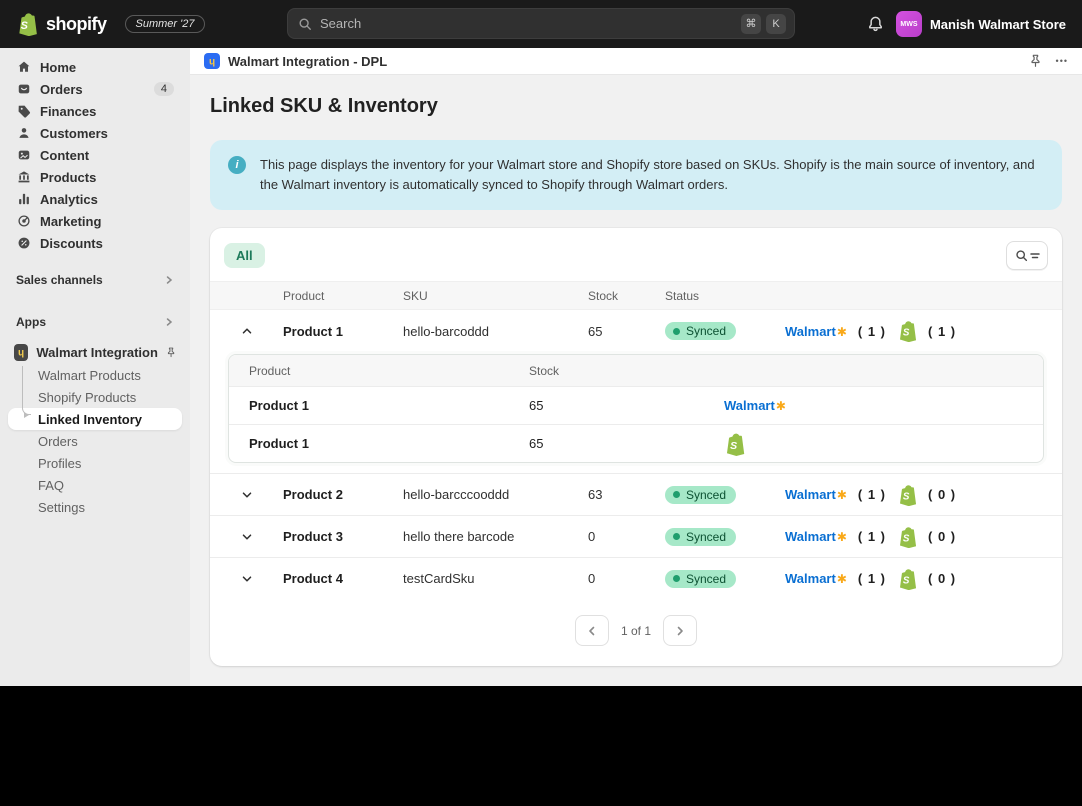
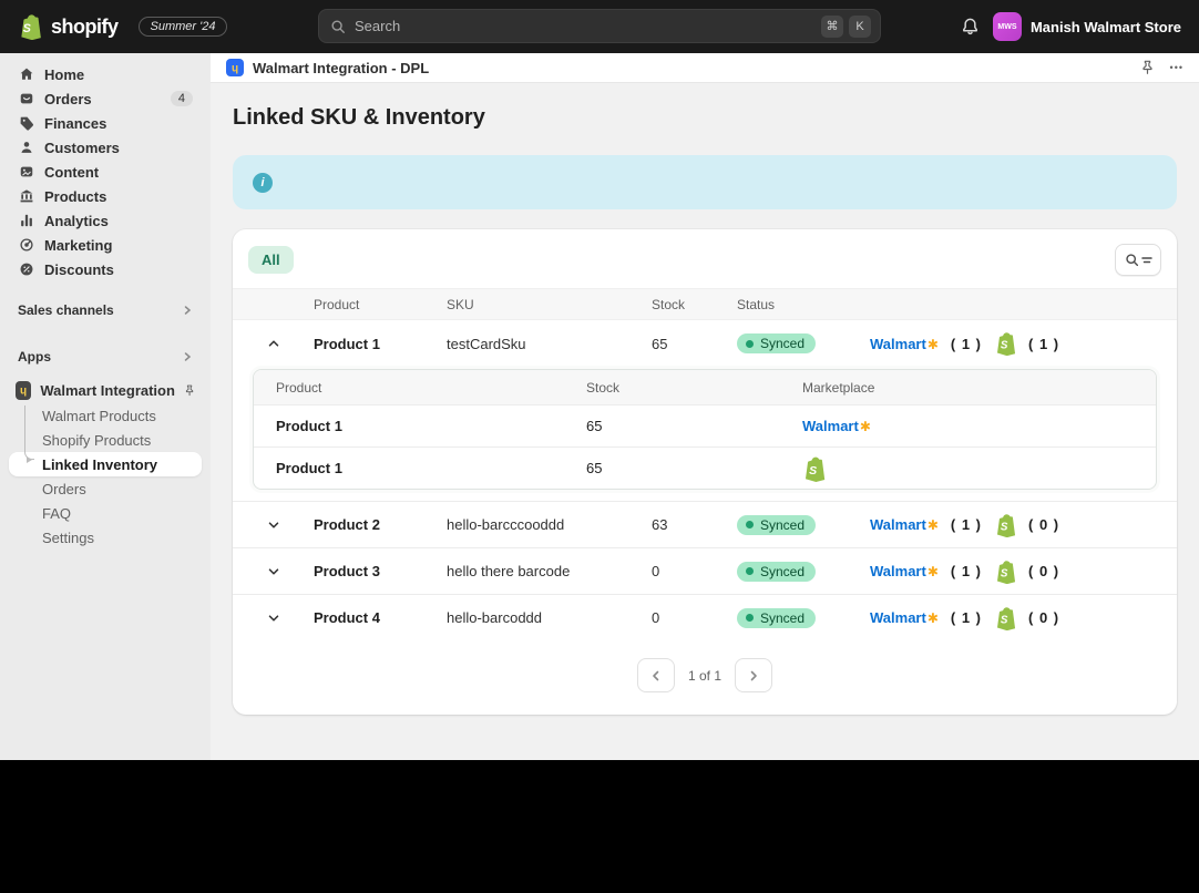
  S
  shopify
- Summer '27
+ Summer '24
  Search
  ⌘
  K
  Manish Walmart Store
  Home
  Orders
  4
  Finances
  Customers
  Content
  Products
  Analytics
  Marketing
  Discounts
  Sales channels
  Apps
  Walmart Integration
  Walmart Products
  Shopify Products
  Linked Inventory
  Orders
- Profiles
  FAQ
  Settings
  Walmart Integration - DPL
  •••
  Linked SKU & Inventory
  i
- This page displays the inventory for your Walmart store and Shopify store based on SKUs. Shopify is the main source of inventory, and the Walmart inventory is automatically synced to Shopify through Walmart orders.
  All
  Product
  SKU
  Stock
  Status
  Product 1
- hello-barcoddd
+ testCardSku
  65
  Synced
  Walmart
  ✱
  ( 1 )
  S
  ( 1 )
  Product
  Stock
+ Marketplace
  Product 1
  65
  Walmart
  ✱
  Product 1
  65
  S
  Product 2
  hello-barcccooddd
  63
  Synced
  Walmart
  ✱
  ( 1 )
  S
  ( 0 )
  Product 3
  hello there barcode
  0
  Synced
  Walmart
  ✱
  ( 1 )
  S
  ( 0 )
  Product 4
- testCardSku
+ hello-barcoddd
  0
  Synced
  Walmart
  ✱
  ( 1 )
  S
  ( 0 )
  1 of 1
